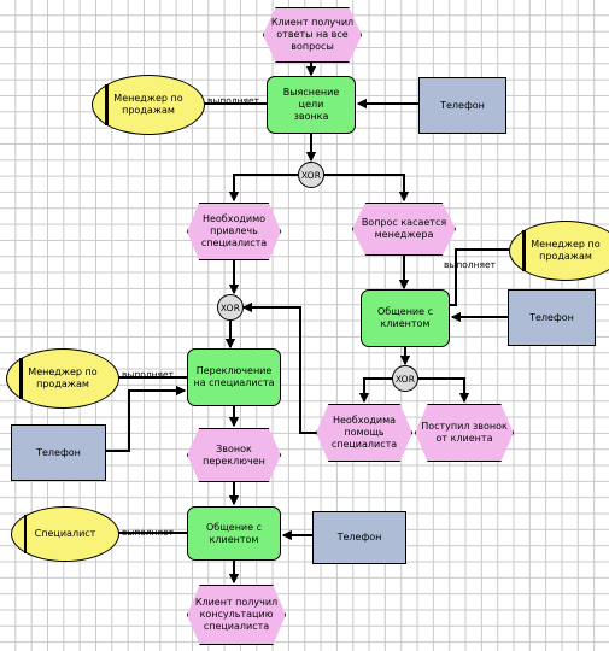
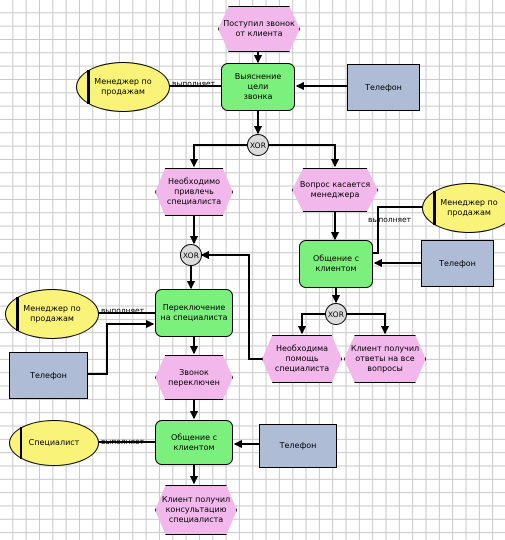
- Клиент получил ответы на все вопросы
+ Поступил звонок от клиента
  Выяснение цели
  звонка
  Менеджер по продажам
  Телефон
  XOR
  Необходимо привлечь специалиста
  Вопрос касается менеджера
  Менеджер по продажам
  Общение с
  клиентом
  Телефон
  XOR
  XOR
  Переключение
  на специалиста
  Менеджер по продажам
  Необходима помощь специалиста
- Поступил звонок от клиента
+ Клиент получил ответы на все вопросы
  Телефон
  Звонок переключен
  Специалист
  Общение с
  клиентом
  Телефон
  Клиент получил консультацию специалиста
  выполняет
  выполняет
  выполняет
  выполняет
